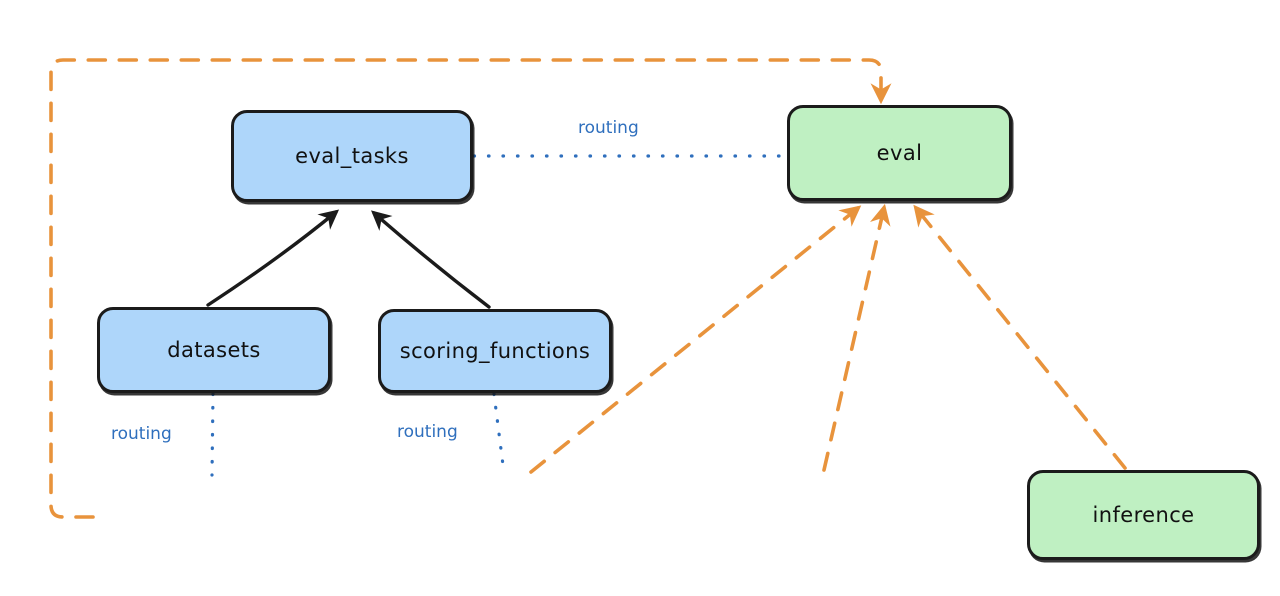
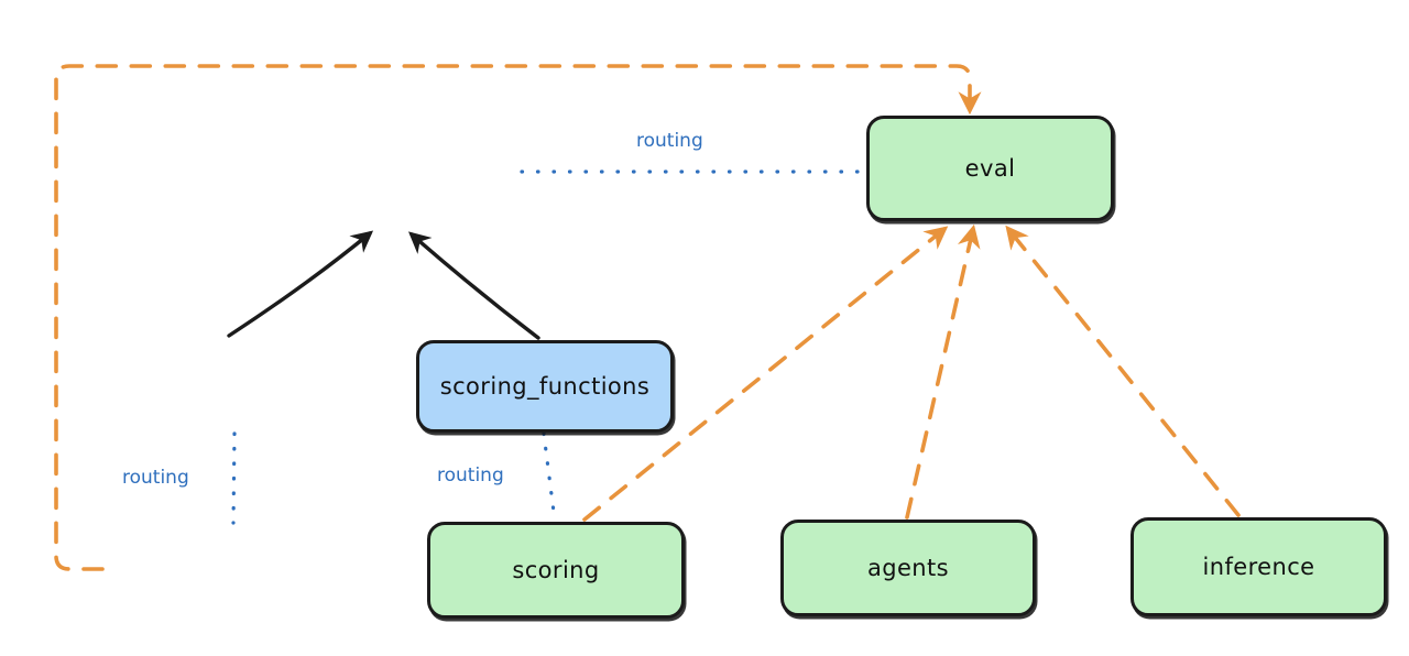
- eval_tasks
  eval
- datasets
  scoring_functions
+ scoring
+ agents
  inference
  routing
  routing
  routing
